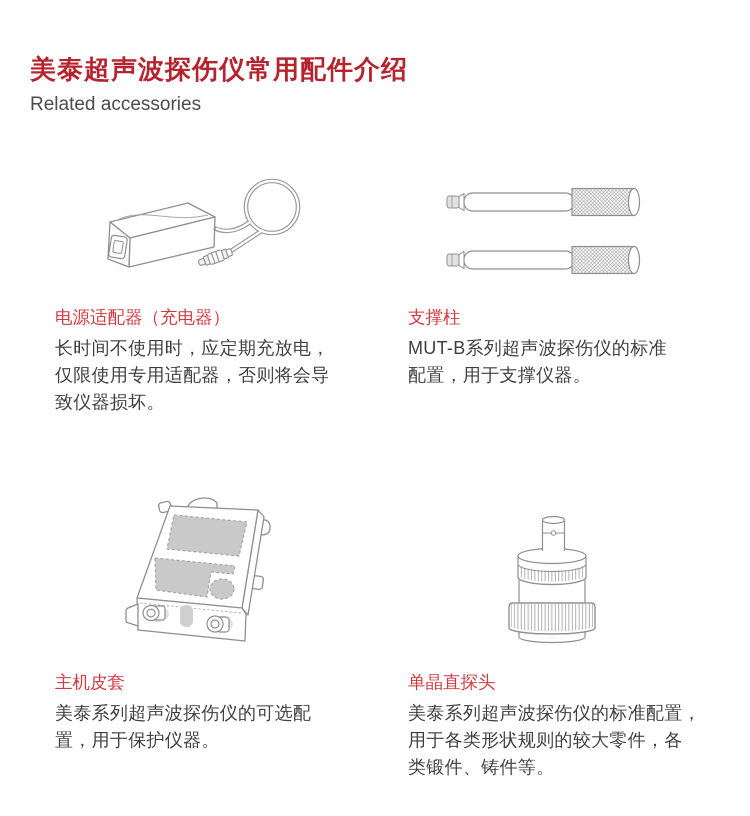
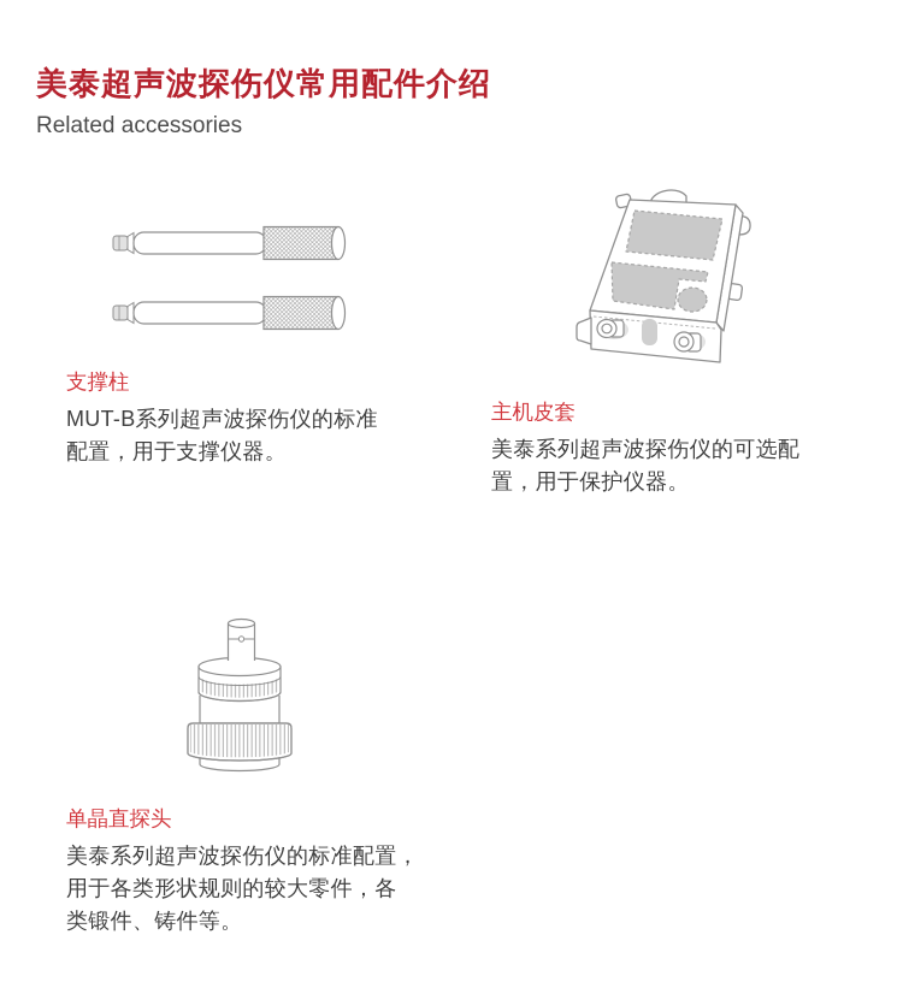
  美泰超声波探伤仪常用配件介绍
  Related accessories
- 电源适配器（充电器）
- 长时间不使用时，应定期充放电，
- 仅限使用专用适配器，否则将会导
- 致仪器损坏。
  支撑柱
  MUT-B系列超声波探伤仪的标准
  配置，用于支撑仪器。
  主机皮套
  美泰系列超声波探伤仪的可选配
  置，用于保护仪器。
  单晶直探头
  美泰系列超声波探伤仪的标准配置，
  用于各类形状规则的较大零件，各
  类锻件、铸件等。
